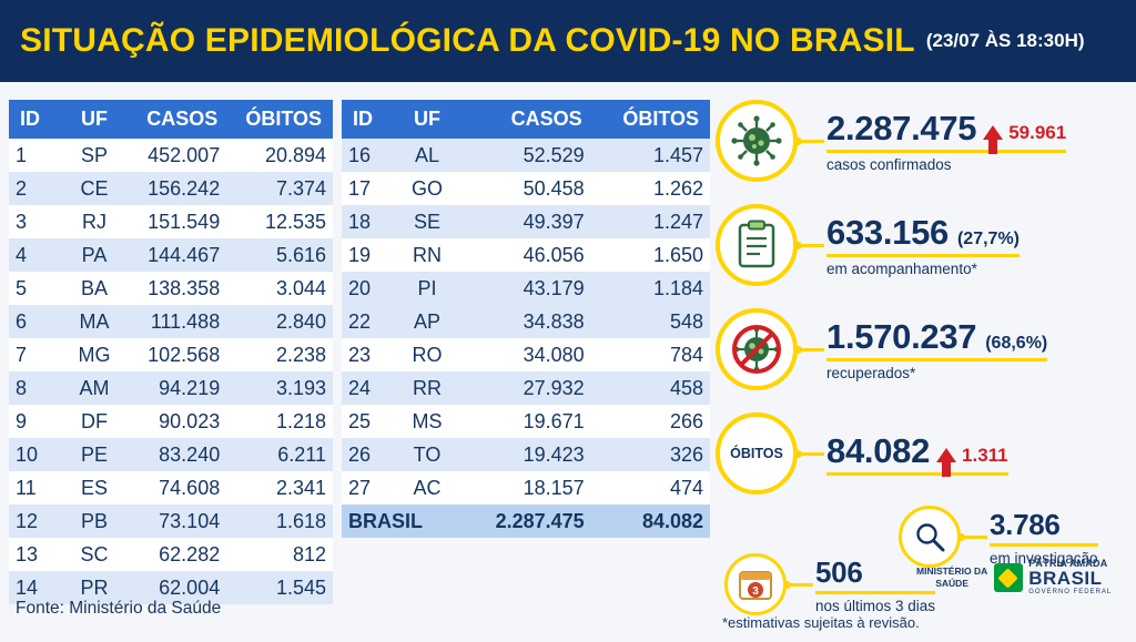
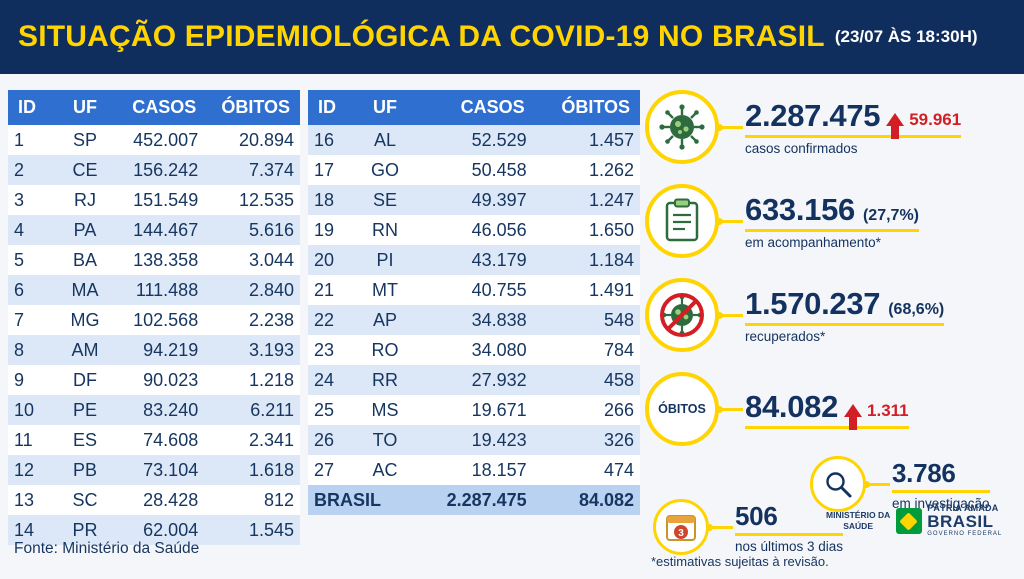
  SITUAÇÃO EPIDEMIOLÓGICA DA COVID-19 NO BRASIL
  (23/07 ÀS 18:30H)
  ID	UF	CASOS	ÓBITOS
  1	SP	452.007	20.894
  2	CE	156.242	7.374
  3	RJ	151.549	12.535
  4	PA	144.467	5.616
  5	BA	138.358	3.044
  6	MA	111.488	2.840
  7	MG	102.568	2.238
  8	AM	94.219	3.193
  9	DF	90.023	1.218
  10	PE	83.240	6.211
  11	ES	74.608	2.341
  12	PB	73.104	1.618
- 13	SC	62.282	812
+ 13	SC	28.428	812
  14	PR	62.004	1.545
  ID	UF	CASOS	ÓBITOS
  16	AL	52.529	1.457
  17	GO	50.458	1.262
  18	SE	49.397	1.247
  19	RN	46.056	1.650
  20	PI	43.179	1.184
+ 21	MT	40.755	1.491
  22	AP	34.838	548
  23	RO	34.080	784
  24	RR	27.932	458
  25	MS	19.671	266
  26	TO	19.423	326
  27	AC	18.157	474
  BRASIL	2.287.475	84.082
  Fonte: Ministério da Saúde
  2.287.475
  59.961
  casos confirmados
  633.156
  (27,7%)
  em acompanhamento*
  1.570.237
  (68,6%)
  recuperados*
  ÓBITOS
  84.082
  1.311
  3.786
  em investigação
  3
  506
  nos últimos 3 dias
  MINISTÉRIO DA
  SAÚDE
  PÁTRIA AMADA
  BRASIL
  *estimativas sujeitas à revisão.
